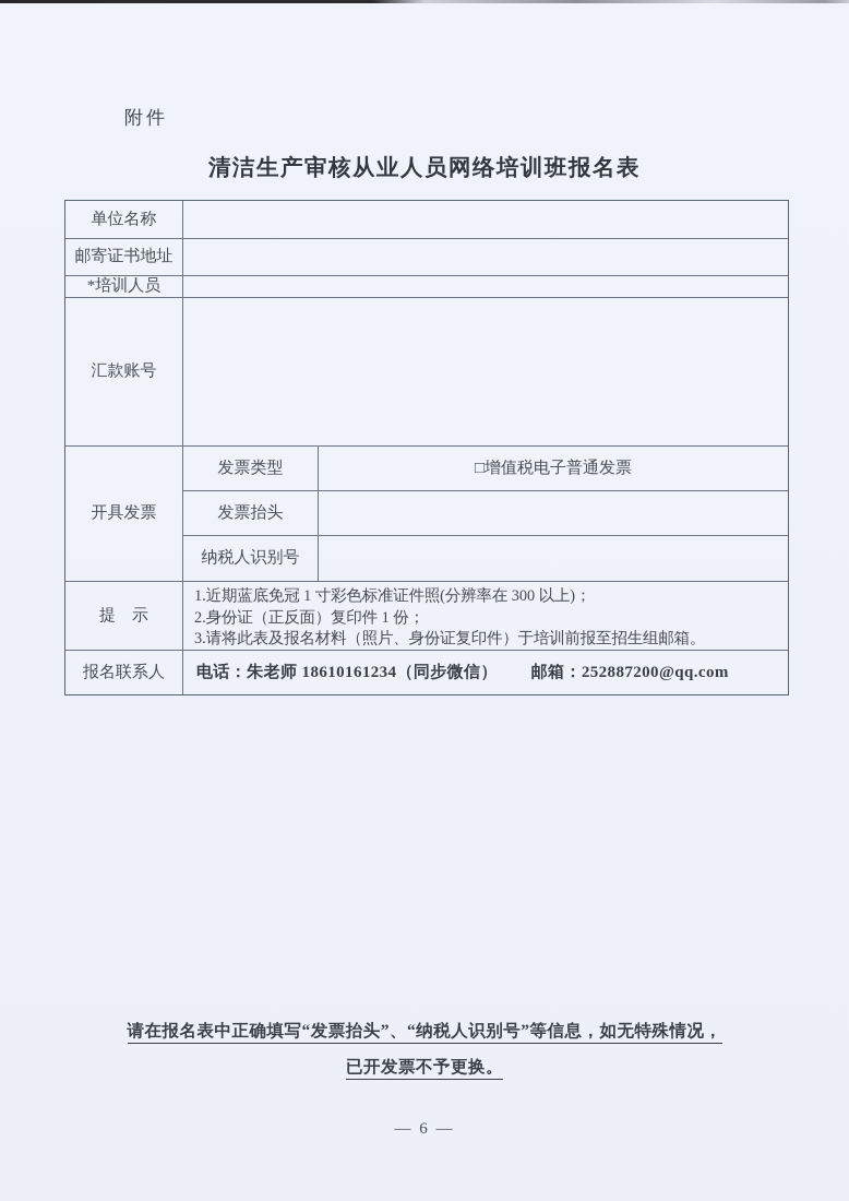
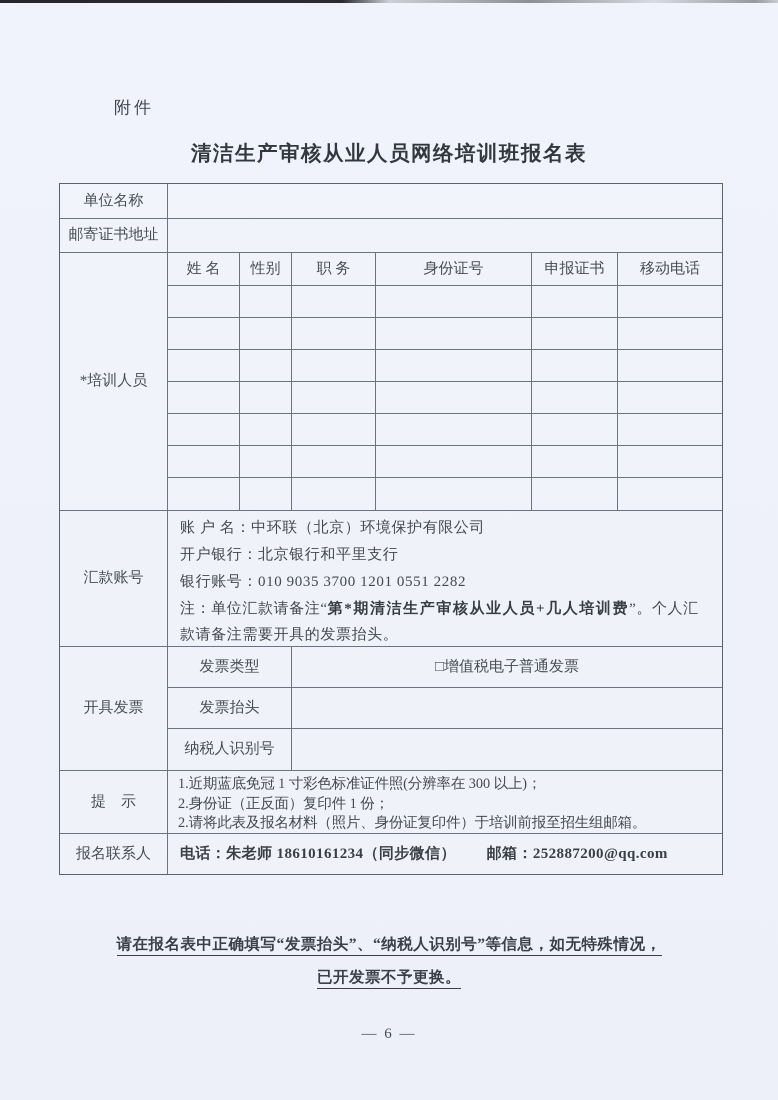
  附件
  清洁生产审核从业人员网络培训班报名表
  单位名称
  邮寄证书地址
  *培训人员
+ 姓 名
+ 性别
+ 职 务
+ 身份证号
+ 申报证书
+ 移动电话
  汇款账号
+ 账 户 名：中环联（北京）环境保护有限公司
+ 开户银行：北京银行和平里支行
+ 银行账号：010 9035 3700 1201 0551 2282
+ 注：单位汇款请备注“第*期清洁生产审核从业人员+几人培训费”。个人汇款请备注需要开具的发票抬头。
  开具发票
  发票类型
  □增值税电子普通发票
  发票抬头
  纳税人识别号
  提 示
  1.近期蓝底免冠 1 寸彩色标准证件照(分辨率在 300 以上)；
  2.身份证（正反面）复印件 1 份；
- 3.请将此表及报名材料（照片、身份证复印件）于培训前报至招生组邮箱。
+ 2.请将此表及报名材料（照片、身份证复印件）于培训前报至招生组邮箱。
  报名联系人
  电话：朱老师 18610161234（同步微信） 邮箱：252887200@qq.com
  请在报名表中正确填写“发票抬头”、“纳税人识别号”等信息，如无特殊情况，
  已开发票不予更换。
  — 6 —
